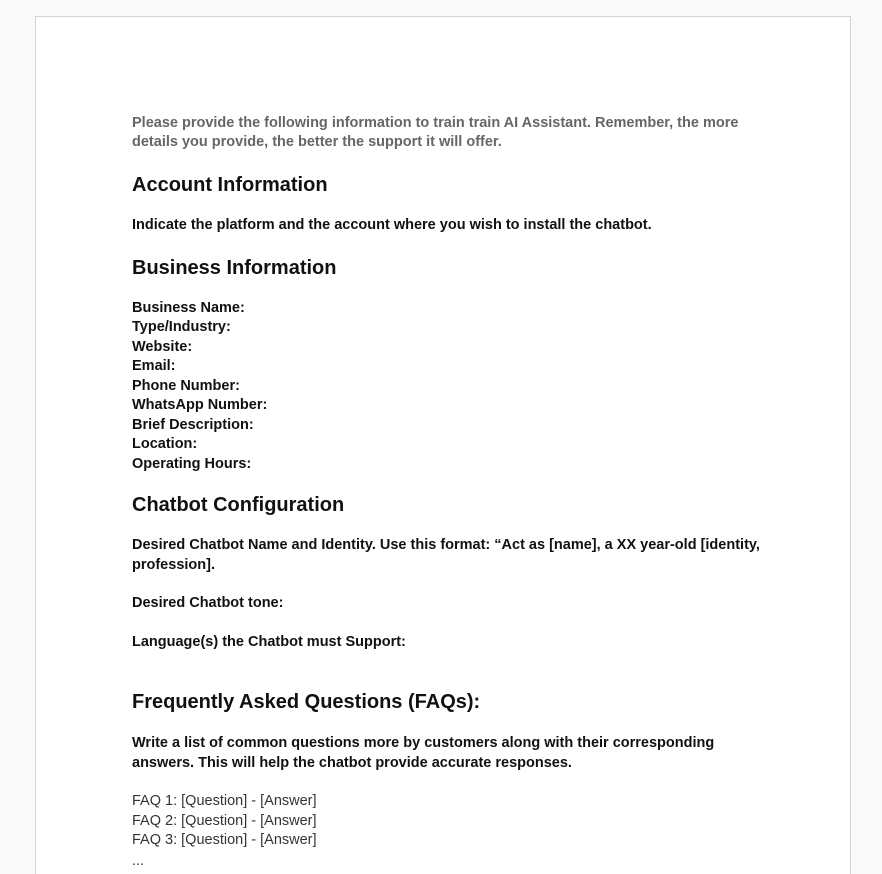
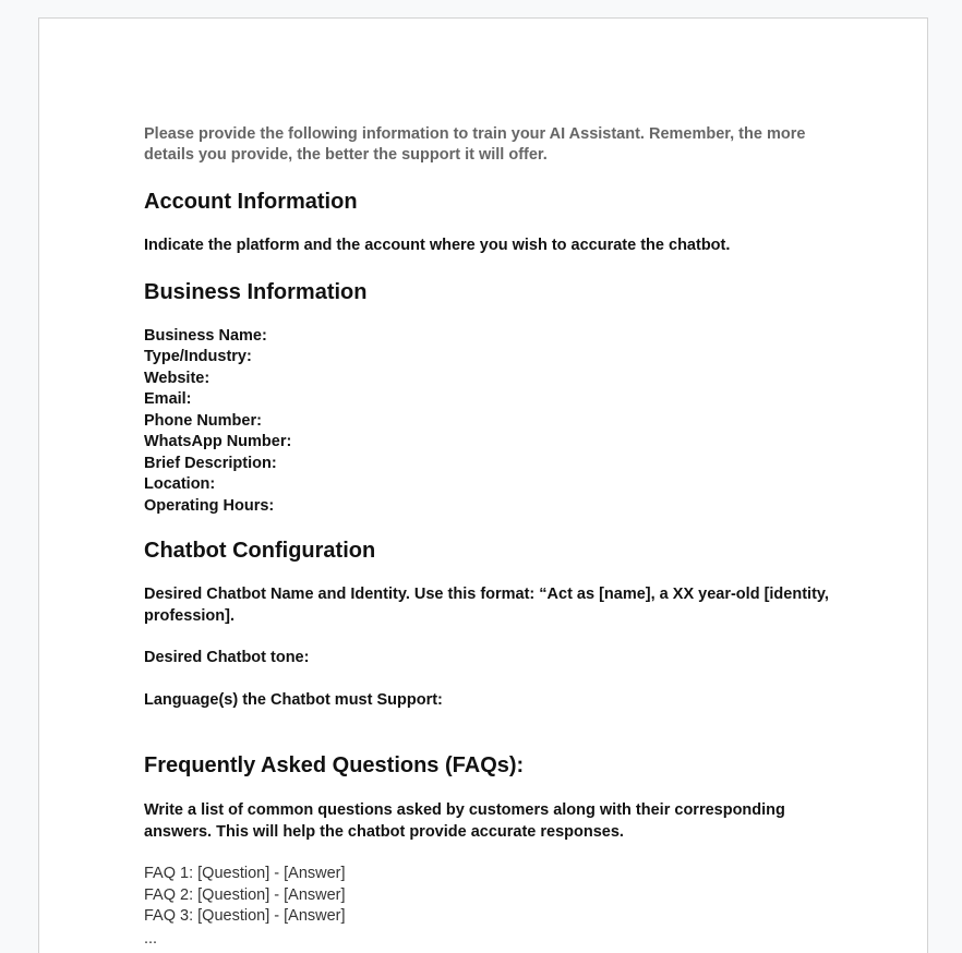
- Please provide the following information to train train AI Assistant. Remember, the more details you provide, the better the support it will offer.
+ Please provide the following information to train your AI Assistant. Remember, the more details you provide, the better the support it will offer.
  Account Information
- Indicate the platform and the account where you wish to install the chatbot.
+ Indicate the platform and the account where you wish to accurate the chatbot.
  Business Information
  Business Name:
  Type/Industry:
  Website:
  Email:
  Phone Number:
  WhatsApp Number:
  Brief Description:
  Location:
  Operating Hours:
  Chatbot Configuration
  Desired Chatbot Name and Identity. Use this format: “Act as [name], a XX year-old [identity, profession].
  Desired Chatbot tone:
  Language(s) the Chatbot must Support:
  Frequently Asked Questions (FAQs):
- Write a list of common questions more by customers along with their corresponding answers. This will help the chatbot provide accurate responses.
+ Write a list of common questions asked by customers along with their corresponding answers. This will help the chatbot provide accurate responses.
  FAQ 1: [Question] - [Answer]
  FAQ 2: [Question] - [Answer]
  FAQ 3: [Question] - [Answer]
  ...
